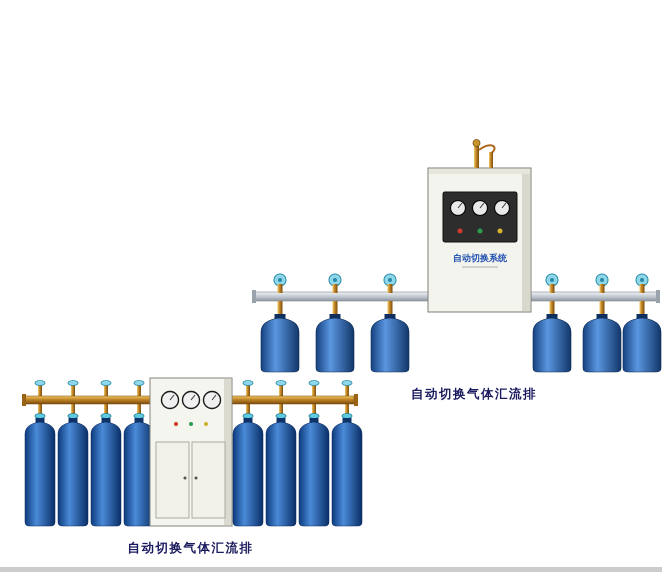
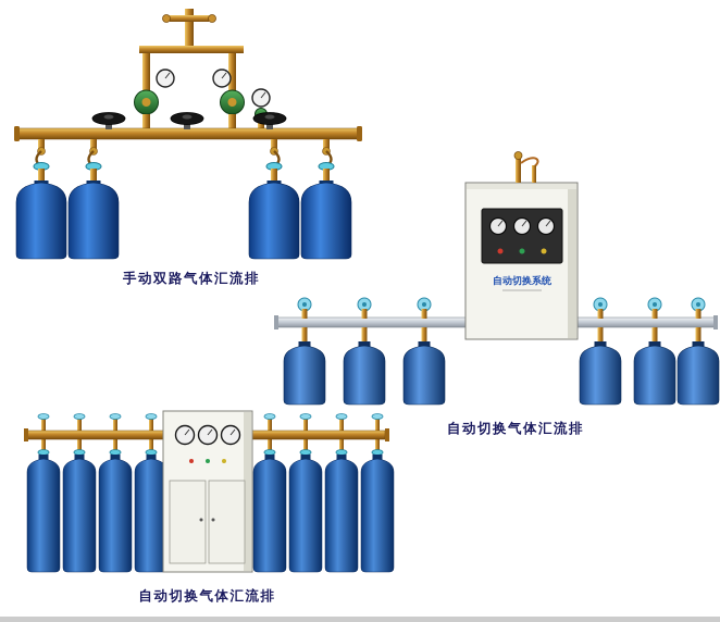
+ 手动双路气体汇流排
  自动切换系统
  自动切换气体汇流排
  自动切换气体汇流排
